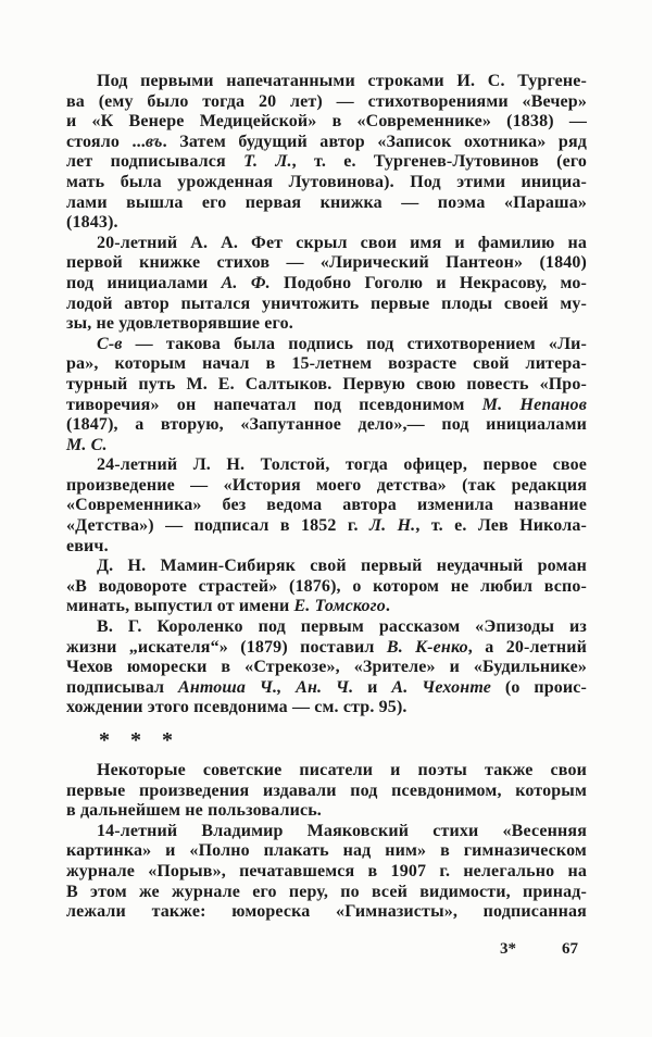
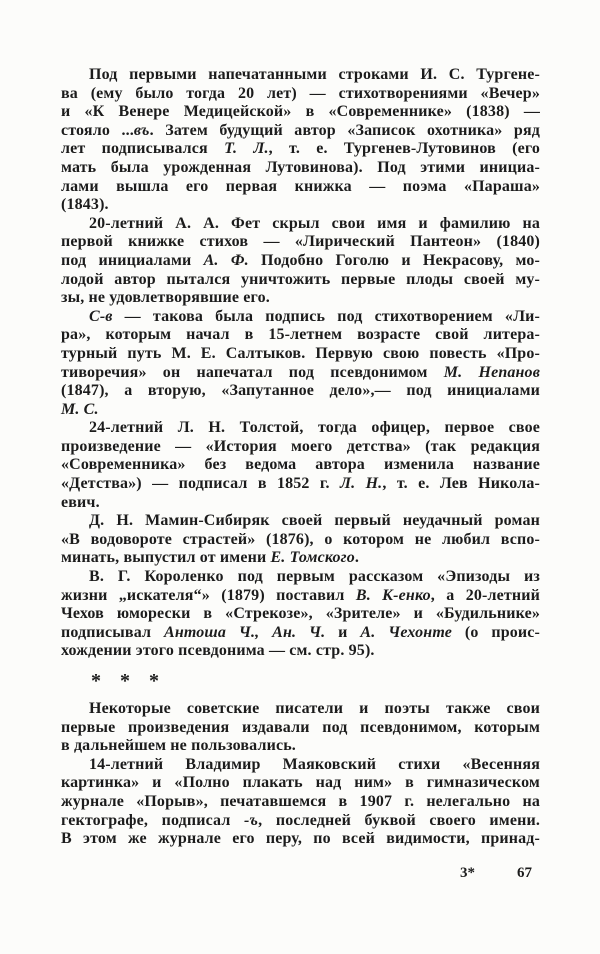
  Под первыми напечатанными строками И. С. Тургене-
  ва (ему было тогда 20 лет) — стихотворениями «Вечер»
  и «К Венере Медицейской» в «Современнике» (1838) —
  стояло ...въ. Затем будущий автор «Записок охотника» ряд
  лет подписывался Т. Л., т. е. Тургенев-Лутовинов (его
  мать была урожденная Лутовинова). Под этими инициа-
  лами вышла его первая книжка — поэма «Параша»
  (1843).
  20-летний А. А. Фет скрыл свои имя и фамилию на
  первой книжке стихов — «Лирический Пантеон» (1840)
  под инициалами А. Ф. Подобно Гоголю и Некрасову, мо-
  лодой автор пытался уничтожить первые плоды своей му-
  зы, не удовлетворявшие его.
  С-в — такова была подпись под стихотворением «Ли-
  ра», которым начал в 15-летнем возрасте свой литера-
  турный путь М. Е. Салтыков. Первую свою повесть «Про-
  тиворечия» он напечатал под псевдонимом М. Непанов
  (1847), а вторую, «Запутанное дело»,— под инициалами
  М. С.
  24-летний Л. Н. Толстой, тогда офицер, первое свое
  произведение — «История моего детства» (так редакция
  «Современника» без ведома автора изменила название
  «Детства») — подписал в 1852 г. Л. Н., т. е. Лев Никола-
  евич.
- Д. Н. Мамин-Сибиряк свой первый неудачный роман
+ Д. Н. Мамин-Сибиряк своей первый неудачный роман
  «В водовороте страстей» (1876), о котором не любил вспо-
  минать, выпустил от имени Е. Томского.
  В. Г. Короленко под первым рассказом «Эпизоды из
  жизни „искателя“» (1879) поставил В. К-енко, а 20-летний
  Чехов юморески в «Стрекозе», «Зрителе» и «Будильнике»
  подписывал Антоша Ч., Ан. Ч. и А. Чехонте (о проис-
  хождении этого псевдонима — см. стр. 95).
  * * *
  Некоторые советские писатели и поэты также свои
  первые произведения издавали под псевдонимом, которым
  в дальнейшем не пользовались.
  14-летний Владимир Маяковский стихи «Весенняя
  картинка» и «Полно плакать над ним» в гимназическом
  журнале «Порыв», печатавшемся в 1907 г. нелегально на
+ гектографе, подписал -ъ, последней буквой своего имени.
  В этом же журнале его перу, по всей видимости, принад-
- лежали также: юмореска «Гимназисты», подписанная
  3*
  67
